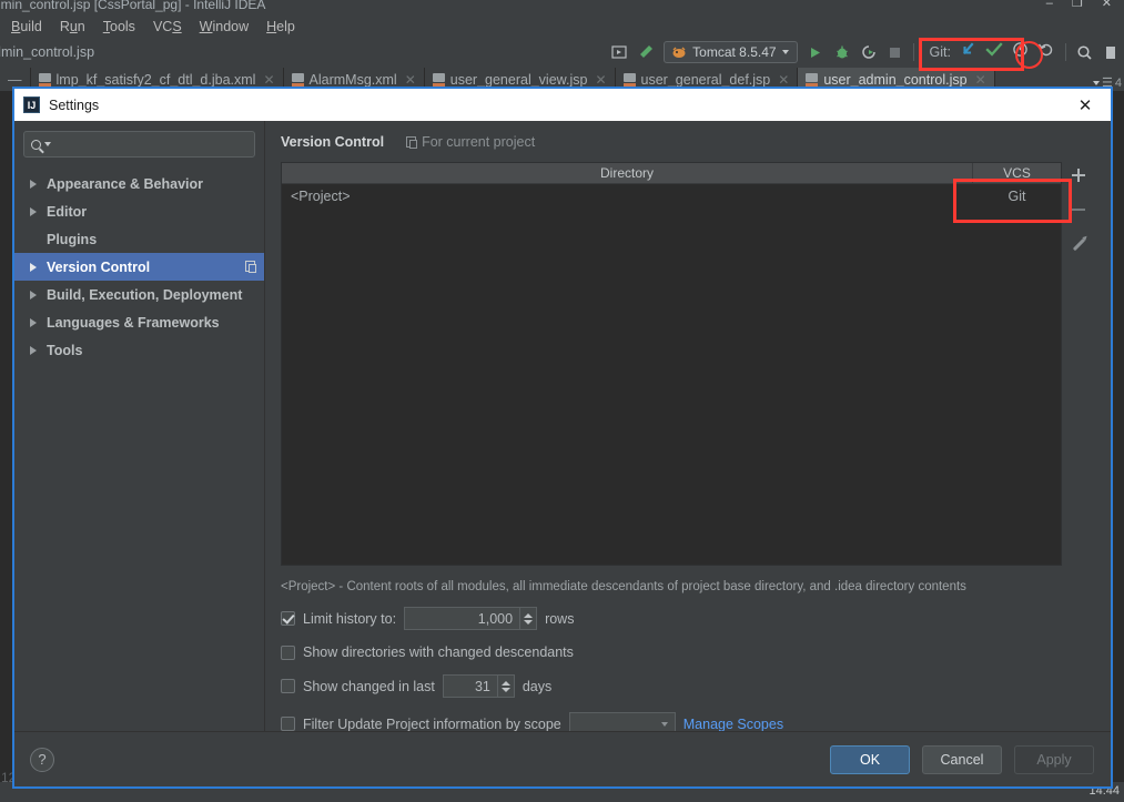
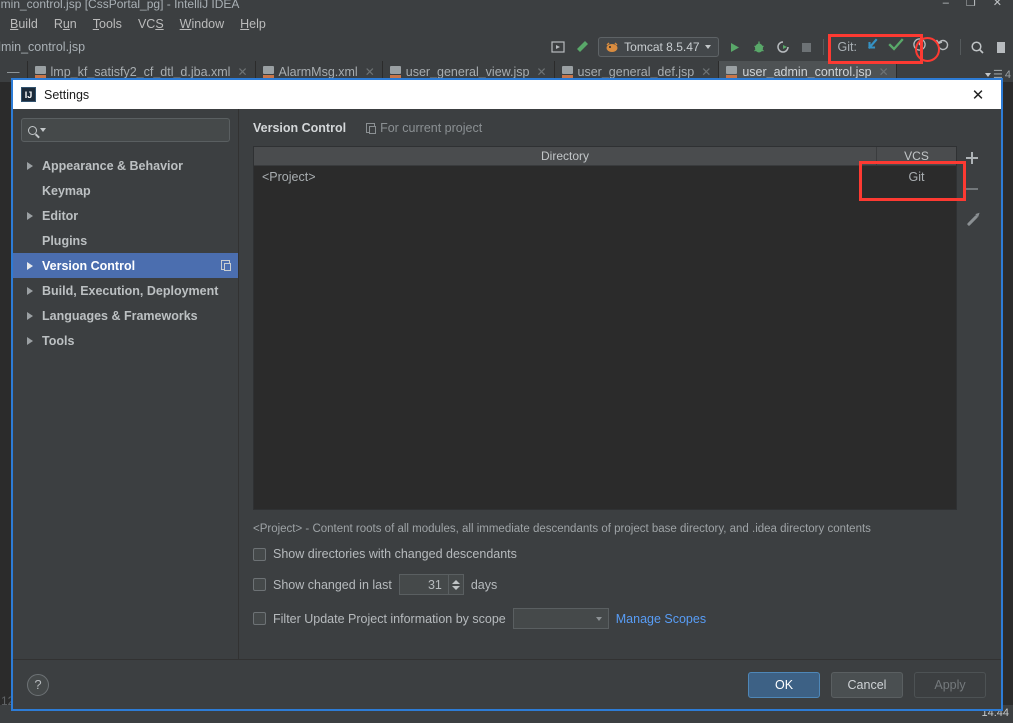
  min_control.jsp [CssPortal_pg] - IntelliJ IDEA
  ‒ ❐ ✕
  Build
  Run
  Tools
  VCS
  Window
  Help
  min_control.jsp
  Tomcat 8.5.47
  Git:
  —
  lmp_kf_satisfy2_cf_dtl_d.jba.xml
  ✕
  AlarmMsg.xml
  ✕
  user_general_view.jsp
  ✕
  user_general_def.jsp
  ✕
  user_admin_control.jsp
  ✕
  ☰
  4
  14:44
  IJ
  Settings
  ✕
  Appearance & Behavior
+ Keymap
  Editor
  Plugins
  Version Control
  Build, Execution, Deployment
  Languages & Frameworks
  Tools
  Version Control
  For current project
  Directory
  VCS
  <Project>
  Git
  <Project> - Content roots of all modules, all immediate descendants of project base directory, and .idea directory contents
- Limit history to:
- 1,000
- rows
  Show directories with changed descendants
  Show changed in last
  31
  days
  Filter Update Project information by scope
  Manage Scopes
  ?
  OK
  Cancel
  Apply
